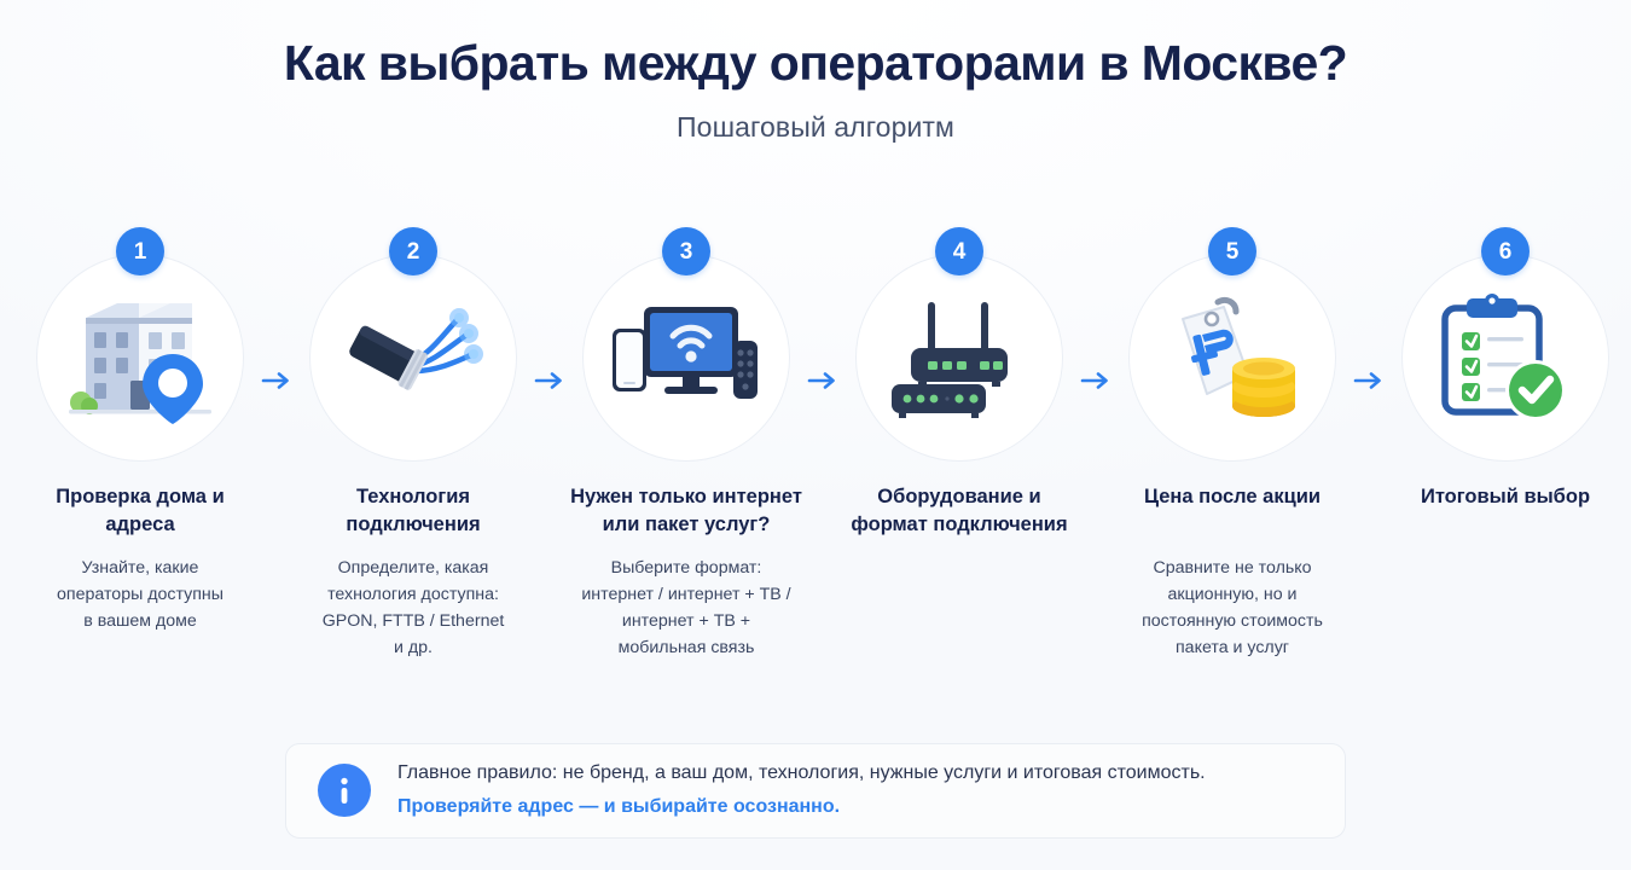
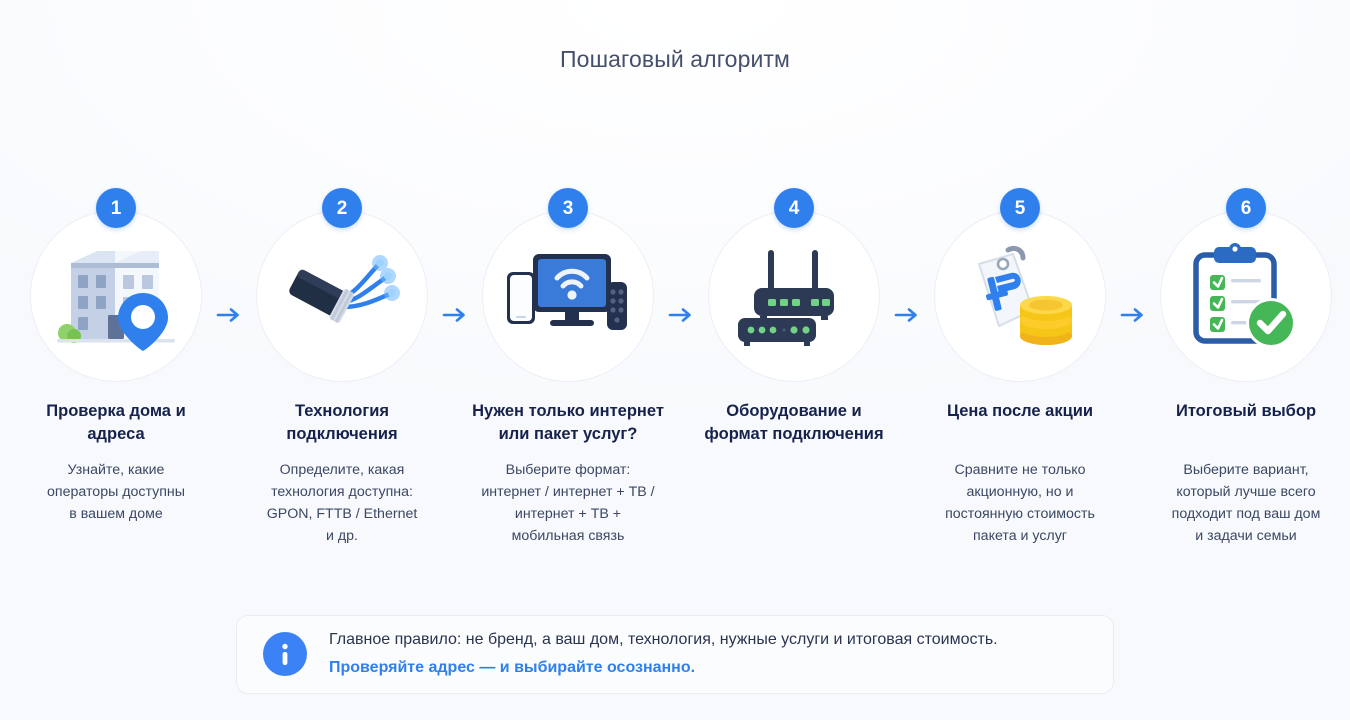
- Как выбрать между операторами в Москве?
  Пошаговый алгоритм
  1
  Проверка дома и адреса
  Узнайте, какие
  операторы доступны
  в вашем доме
  2
  Технология подключения
  Определите, какая
  технология доступна:
  GPON, FTTB / Ethernet
  и др.
  3
  Нужен только интернет или пакет услуг?
  Выберите формат:
  интернет / интернет + ТВ /
  интернет + ТВ +
  мобильная связь
  4
  Оборудование и формат подключения
  5
  Цена после акции
  Сравните не только
  акционную, но и
  постоянную стоимость
  пакета и услуг
  6
  Итоговый выбор
+ Выберите вариант,
+ который лучше всего
+ подходит под ваш дом
+ и задачи семьи
  Главное правило: не бренд, а ваш дом, технология, нужные услуги и итоговая стоимость.
  Проверяйте адрес — и выбирайте осознанно.
